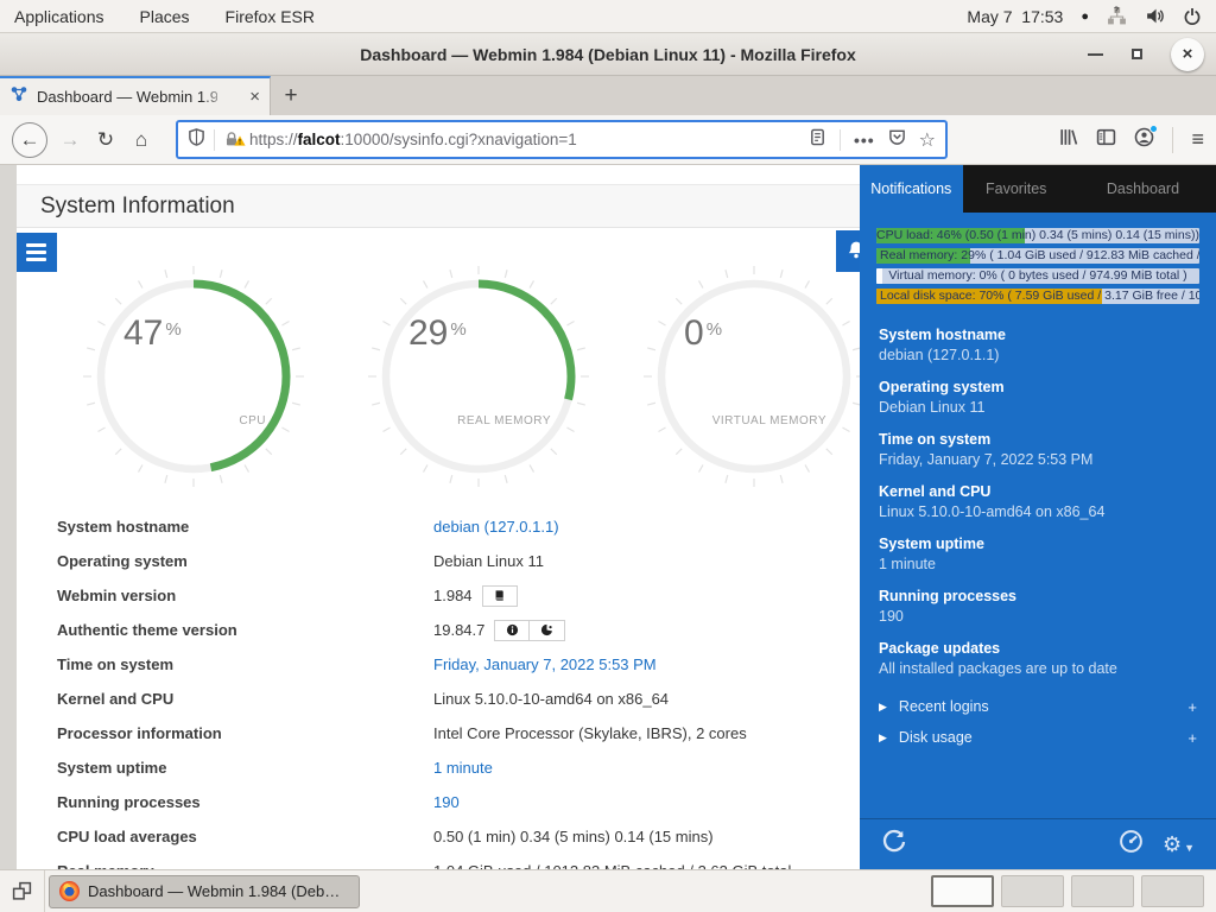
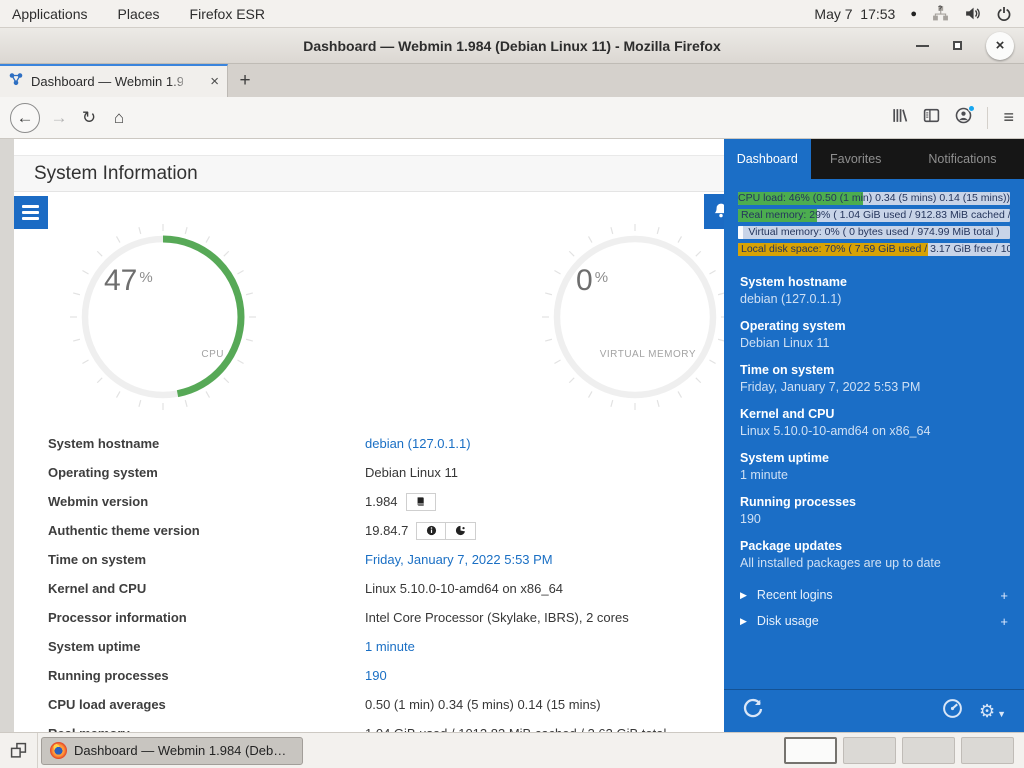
  Applications
  Places
  Firefox ESR
  May 7 17:53
  ●
  Dashboard — Webmin 1.984 (Debian Linux 11) - Mozilla Firefox
  ×
  ×
  +
  ←
  →
  ↻
  ⌂
- https://falcot:10000/sysinfo.cgi?xnavigation=1
- •••
- ☆
  ≡
  System Information
  47%
  CPU
- 29%
- REAL MEMORY
  0%
  VIRTUAL MEMORY
  System hostname
  debian (127.0.1.1)
  Operating system
  Debian Linux 11
  Webmin version
  1.984
  Authentic theme version
  19.84.7
  Time on system
  Friday, January 7, 2022 5:53 PM
  Kernel and CPU
  Linux 5.10.0-10-amd64 on x86_64
  Processor information
  Intel Core Processor (Skylake, IBRS), 2 cores
  System uptime
  1 minute
  Running processes
  190
  CPU load averages
  0.50 (1 min) 0.34 (5 mins) 0.14 (15 mins)
- Notifications
+ Dashboard
  Favorites
- Dashboard
+ Notifications
  CPU load: 46% (0.50 (1 min) 0.34 (5 mins) 0.14 (15 mins))
  Real memory: 29% ( 1.04 GiB used / 912.83 MiB cached /
  Virtual memory: 0% ( 0 bytes used / 974.99 MiB total )
  Local disk space: 70% ( 7.59 GiB used / 3.17 GiB free / 10
  System hostname
  debian (127.0.1.1)
  Operating system
  Debian Linux 11
  Time on system
  Friday, January 7, 2022 5:53 PM
  Kernel and CPU
  Linux 5.10.0-10-amd64 on x86_64
  System uptime
  1 minute
  Running processes
  190
  Package updates
  All installed packages are up to date
  ▶
  Recent logins
  +
  ▶
  Disk usage
  +
  ⚙ ▼
  Dashboard — Webmin 1.984 (Deb…
